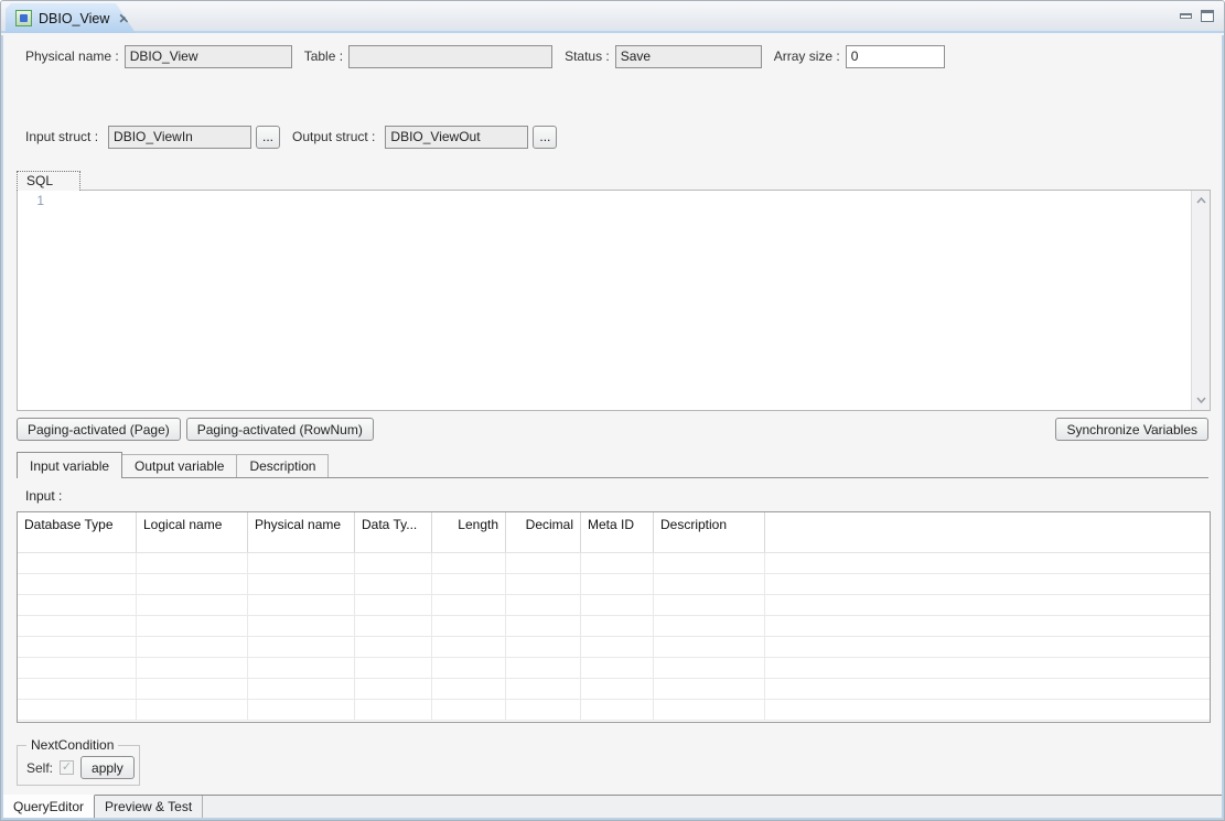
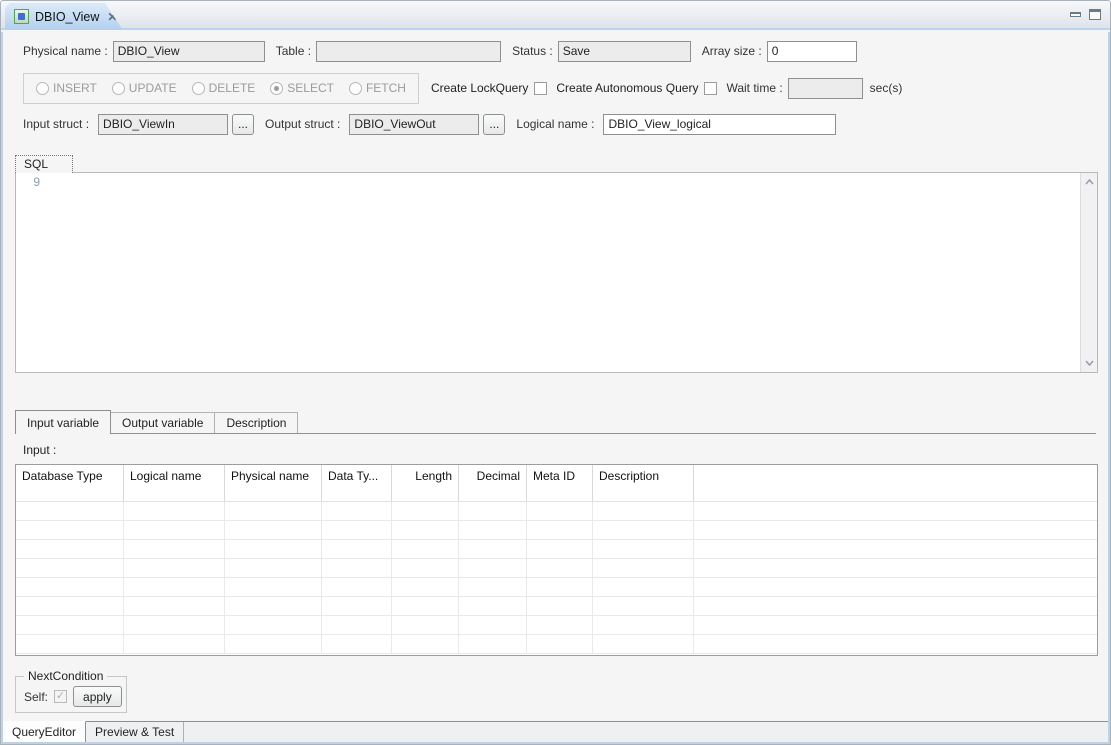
  DBIO_View
  ✕
  Physical name :
  DBIO_View
  Table :
  Status :
  Save
  Array size :
  0
+ INSERT
+ UPDATE
+ DELETE
+ SELECT
+ FETCH
+ Create LockQuery
+ Create Autonomous Query
+ Wait time :
+ sec(s)
  Input struct :
  DBIO_ViewIn
  ...
  Output struct :
  DBIO_ViewOut
  ...
+ Logical name :
+ DBIO_View_logical
  SQL
- 1
+ 9
- Paging-activated (Page)
- Paging-activated (RowNum)
- Synchronize Variables
  Input variable
  Output variable
  Description
  Input :
  Database Type
  Logical name
  Physical name
  Data Ty...
  Length
  Decimal
  Meta ID
  Description
  NextCondition
  Self:
  ✓
  apply
  QueryEditor
  Preview & Test
